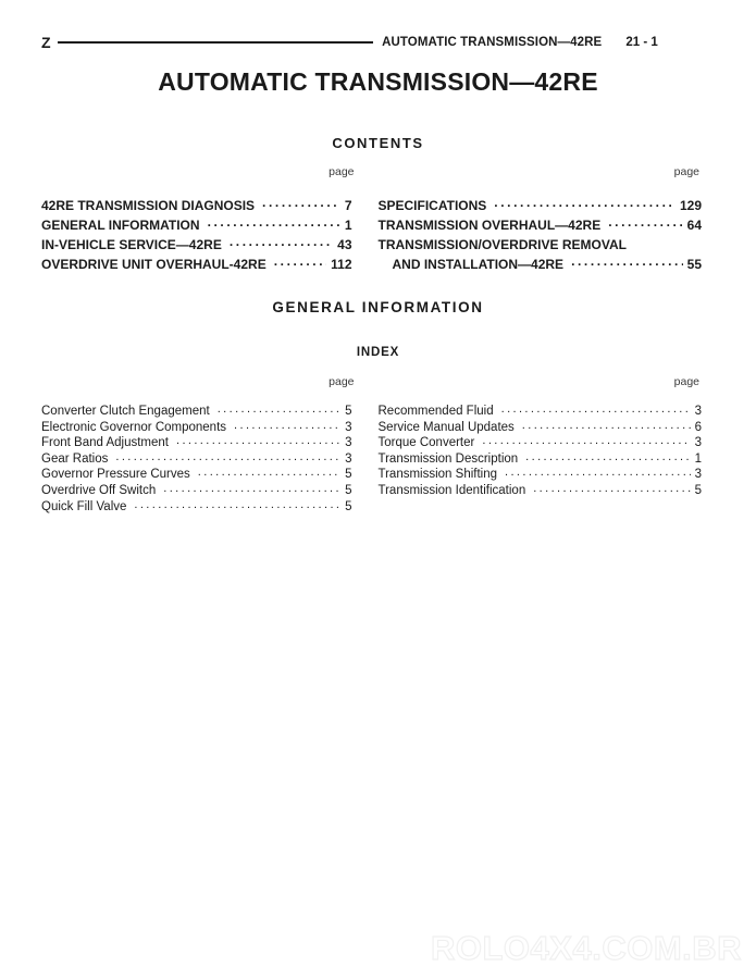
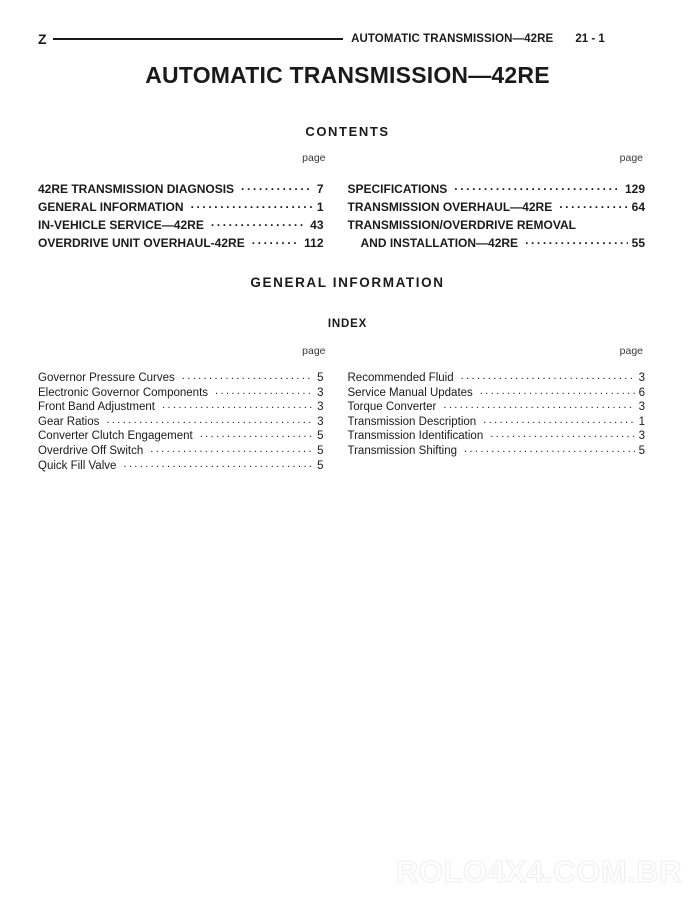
  Z
  AUTOMATIC TRANSMISSION—42RE
  21 - 1
  AUTOMATIC TRANSMISSION—42RE
  CONTENTS
  page
  page
  42RE TRANSMISSION DIAGNOSIS
  7
  GENERAL INFORMATION
  1
  IN-VEHICLE SERVICE—42RE
  43
  OVERDRIVE UNIT OVERHAUL-42RE
  112
  SPECIFICATIONS
  129
  TRANSMISSION OVERHAUL—42RE
  64
  TRANSMISSION/OVERDRIVE REMOVAL
  AND INSTALLATION—42RE
  55
  GENERAL INFORMATION
  INDEX
  page
  page
- Converter Clutch Engagement
+ Governor Pressure Curves
  5
  Electronic Governor Components
  3
  Front Band Adjustment
  3
  Gear Ratios
  3
- Governor Pressure Curves
+ Converter Clutch Engagement
  5
  Overdrive Off Switch
  5
  Quick Fill Valve
  5
  Recommended Fluid
  3
  Service Manual Updates
  6
  Torque Converter
  3
  Transmission Description
  1
- Transmission Shifting
+ Transmission Identification
  3
- Transmission Identification
+ Transmission Shifting
  5
